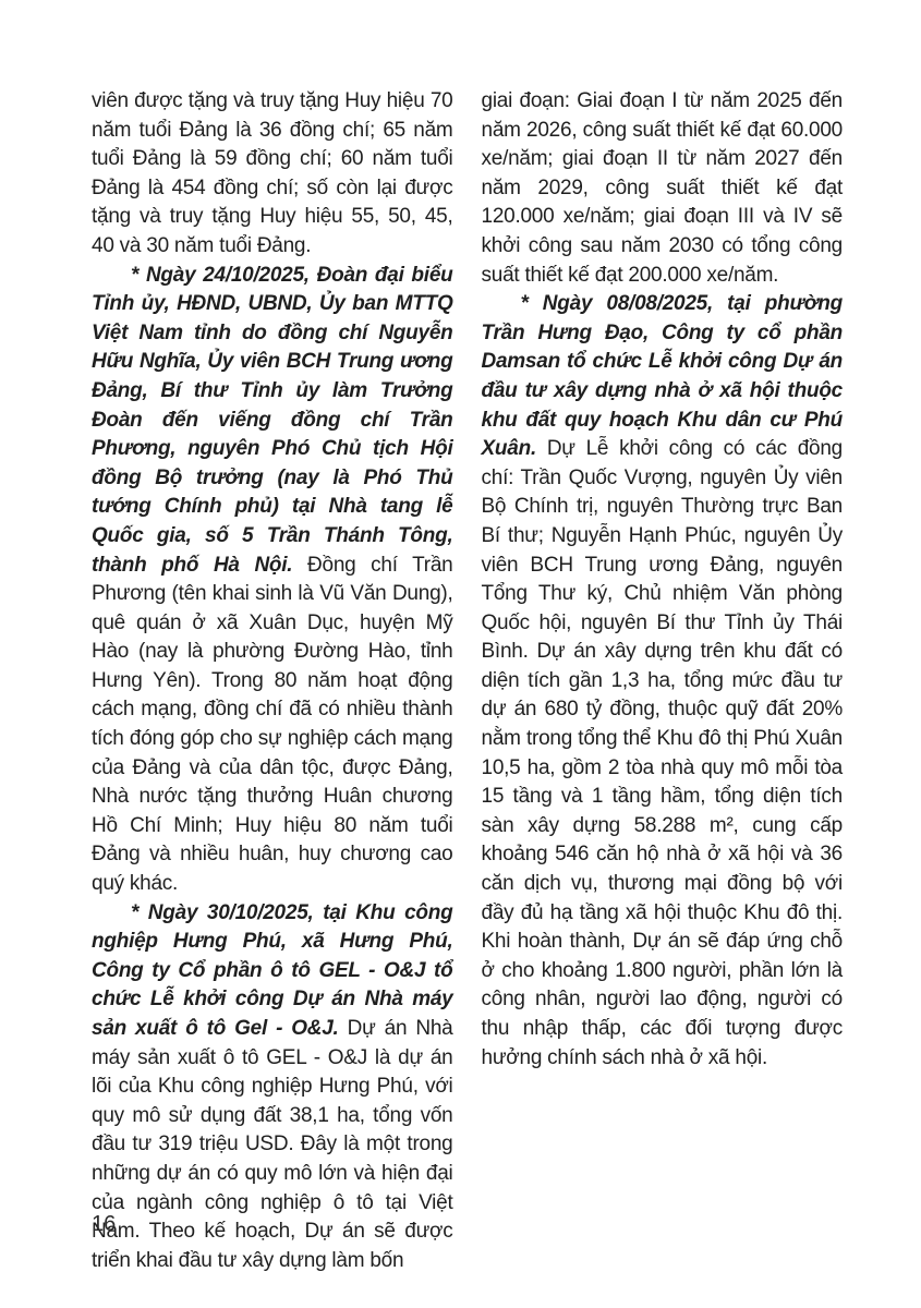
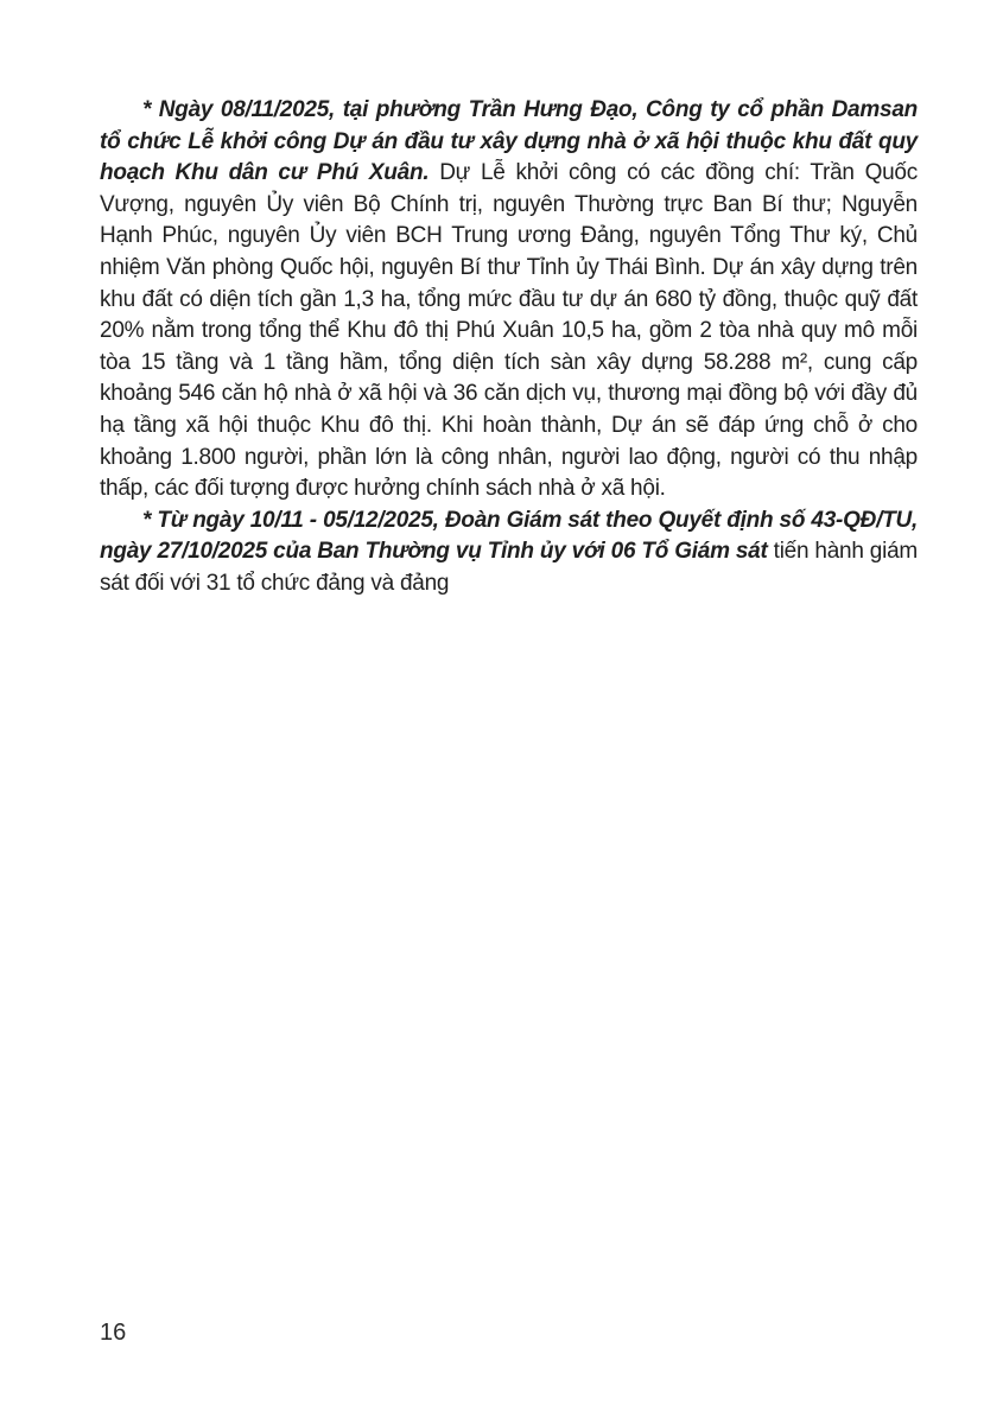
- viên được tặng và truy tặng Huy hiệu 70 năm tuổi Đảng là 36 đồng chí; 65 năm tuổi Đảng là 59 đồng chí; 60 năm tuổi Đảng là 454 đồng chí; số còn lại được tặng và truy tặng Huy hiệu 55, 50, 45, 40 và 30 năm tuổi Đảng.
- * Ngày 24/10/2025, Đoàn đại biểu Tỉnh ủy, HĐND, UBND, Ủy ban MTTQ Việt Nam tỉnh do đồng chí Nguyễn Hữu Nghĩa, Ủy viên BCH Trung ương Đảng, Bí thư Tỉnh ủy làm Trưởng Đoàn đến viếng đồng chí Trần Phương, nguyên Phó Chủ tịch Hội đồng Bộ trưởng (nay là Phó Thủ tướng Chính phủ) tại Nhà tang lễ Quốc gia, số 5 Trần Thánh Tông, thành phố Hà Nội. Đồng chí Trần Phương (tên khai sinh là Vũ Văn Dung), quê quán ở xã Xuân Dục, huyện Mỹ Hào (nay là phường Đường Hào, tỉnh Hưng Yên). Trong 80 năm hoạt động cách mạng, đồng chí đã có nhiều thành tích đóng góp cho sự nghiệp cách mạng của Đảng và của dân tộc, được Đảng, Nhà nước tặng thưởng Huân chương Hồ Chí Minh; Huy hiệu 80 năm tuổi Đảng và nhiều huân, huy chương cao quý khác.
- * Ngày 30/10/2025, tại Khu công nghiệp Hưng Phú, xã Hưng Phú, Công ty Cổ phần ô tô GEL - O&J tổ chức Lễ khởi công Dự án Nhà máy sản xuất ô tô Gel - O&J. Dự án Nhà máy sản xuất ô tô GEL - O&J là dự án lõi của Khu công nghiệp Hưng Phú, với quy mô sử dụng đất 38,1 ha, tổng vốn đầu tư 319 triệu USD. Đây là một trong những dự án có quy mô lớn và hiện đại của ngành công nghiệp ô tô tại Việt Nam. Theo kế hoạch, Dự án sẽ được triển khai đầu tư xây dựng làm bốn
- giai đoạn: Giai đoạn I từ năm 2025 đến năm 2026, công suất thiết kế đạt 60.000 xe/năm; giai đoạn II từ năm 2027 đến năm 2029, công suất thiết kế đạt 120.000 xe/năm; giai đoạn III và IV sẽ khởi công sau năm 2030 có tổng công suất thiết kế đạt 200.000 xe/năm.
- * Ngày 08/08/2025, tại phường Trần Hưng Đạo, Công ty cổ phần Damsan tổ chức Lễ khởi công Dự án đầu tư xây dựng nhà ở xã hội thuộc khu đất quy hoạch Khu dân cư Phú Xuân. Dự Lễ khởi công có các đồng chí: Trần Quốc Vượng, nguyên Ủy viên Bộ Chính trị, nguyên Thường trực Ban Bí thư; Nguyễn Hạnh Phúc, nguyên Ủy viên BCH Trung ương Đảng, nguyên Tổng Thư ký, Chủ nhiệm Văn phòng Quốc hội, nguyên Bí thư Tỉnh ủy Thái Bình. Dự án xây dựng trên khu đất có diện tích gần 1,3 ha, tổng mức đầu tư dự án 680 tỷ đồng, thuộc quỹ đất 20% nằm trong tổng thể Khu đô thị Phú Xuân 10,5 ha, gồm 2 tòa nhà quy mô mỗi tòa 15 tầng và 1 tầng hầm, tổng diện tích sàn xây dựng 58.288 m², cung cấp khoảng 546 căn hộ nhà ở xã hội và 36 căn dịch vụ, thương mại đồng bộ với đầy đủ hạ tầng xã hội thuộc Khu đô thị. Khi hoàn thành, Dự án sẽ đáp ứng chỗ ở cho khoảng 1.800 người, phần lớn là công nhân, người lao động, người có thu nhập thấp, các đối tượng được hưởng chính sách nhà ở xã hội.
+ * Ngày 08/11/2025, tại phường Trần Hưng Đạo, Công ty cổ phần Damsan tổ chức Lễ khởi công Dự án đầu tư xây dựng nhà ở xã hội thuộc khu đất quy hoạch Khu dân cư Phú Xuân. Dự Lễ khởi công có các đồng chí: Trần Quốc Vượng, nguyên Ủy viên Bộ Chính trị, nguyên Thường trực Ban Bí thư; Nguyễn Hạnh Phúc, nguyên Ủy viên BCH Trung ương Đảng, nguyên Tổng Thư ký, Chủ nhiệm Văn phòng Quốc hội, nguyên Bí thư Tỉnh ủy Thái Bình. Dự án xây dựng trên khu đất có diện tích gần 1,3 ha, tổng mức đầu tư dự án 680 tỷ đồng, thuộc quỹ đất 20% nằm trong tổng thể Khu đô thị Phú Xuân 10,5 ha, gồm 2 tòa nhà quy mô mỗi tòa 15 tầng và 1 tầng hầm, tổng diện tích sàn xây dựng 58.288 m², cung cấp khoảng 546 căn hộ nhà ở xã hội và 36 căn dịch vụ, thương mại đồng bộ với đầy đủ hạ tầng xã hội thuộc Khu đô thị. Khi hoàn thành, Dự án sẽ đáp ứng chỗ ở cho khoảng 1.800 người, phần lớn là công nhân, người lao động, người có thu nhập thấp, các đối tượng được hưởng chính sách nhà ở xã hội.
+ * Từ ngày 10/11 - 05/12/2025, Đoàn Giám sát theo Quyết định số 43-QĐ/TU, ngày 27/10/2025 của Ban Thường vụ Tỉnh ủy với 06 Tổ Giám sát tiến hành giám sát đối với 31 tổ chức đảng và đảng
  16
